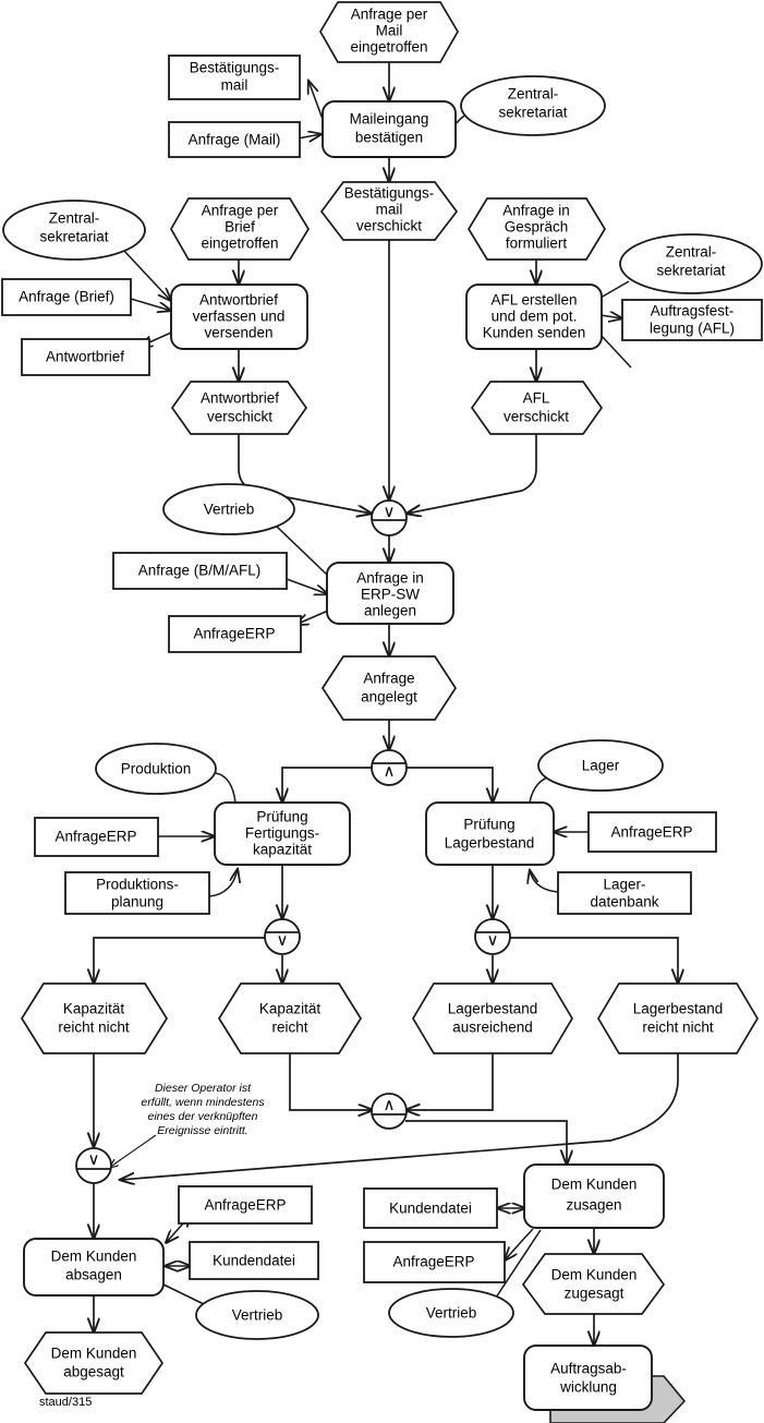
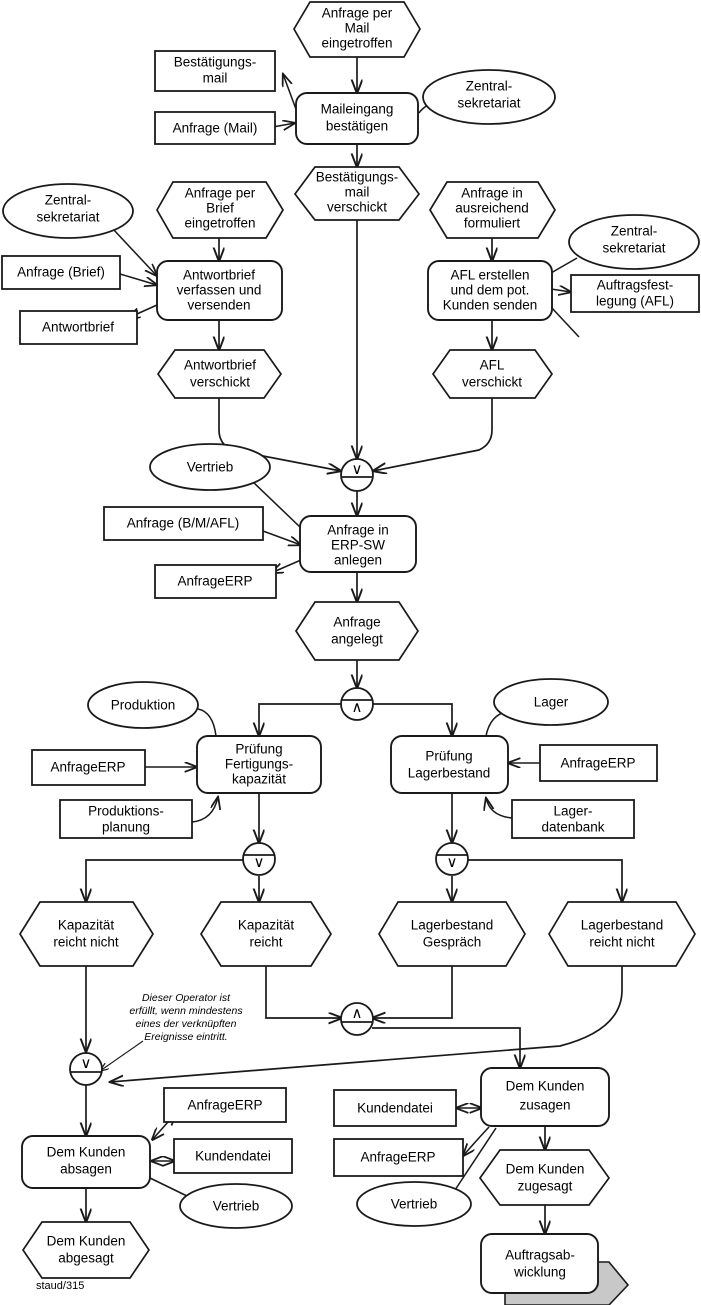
  Anfrage per
  Mail
  eingetroffen
  Bestätigungs-
  mail
  verschickt
  Anfrage per
  Brief
  eingetroffen
  Anfrage in
- Gespräch
+ ausreichend
  formuliert
  Antwortbrief
  verschickt
  AFL
  verschickt
  Anfrage
  angelegt
  Kapazität
  reicht nicht
  Kapazität
  reicht
  Lagerbestand
- ausreichend
+ Gespräch
  Lagerbestand
  reicht nicht
  Dem Kunden
  abgesagt
  Dem Kunden
  zugesagt
  Maileingang
  bestätigen
  Antwortbrief
  verfassen und
  versenden
  AFL erstellen
  und dem pot.
  Kunden senden
  Anfrage in
  ERP-SW
  anlegen
  Prüfung
  Fertigungs-
  kapazität
  Prüfung
  Lagerbestand
  Dem Kunden
  absagen
  Dem Kunden
  zusagen
  Auftragsab-
  wicklung
  Bestätigungs-
  mail
  Anfrage (Mail)
  Anfrage (Brief)
  Antwortbrief
  Auftragsfest-
  legung (AFL)
  Anfrage (B/M/AFL)
  AnfrageERP
  AnfrageERP
  Produktions-
  planung
  AnfrageERP
  Lager-
  datenbank
  AnfrageERP
  Kundendatei
  Kundendatei
  AnfrageERP
  Zentral-
  sekretariat
  Zentral-
  sekretariat
  Zentral-
  sekretariat
  Vertrieb
  Produktion
  Lager
  Vertrieb
  Vertrieb
  ∨
  ∧
  ∨
  ∨
  ∧
  ∨
  Dieser Operator ist
  erfüllt, wenn mindestens
  eines der verknüpften
  Ereignisse eintritt.
  staud/315
